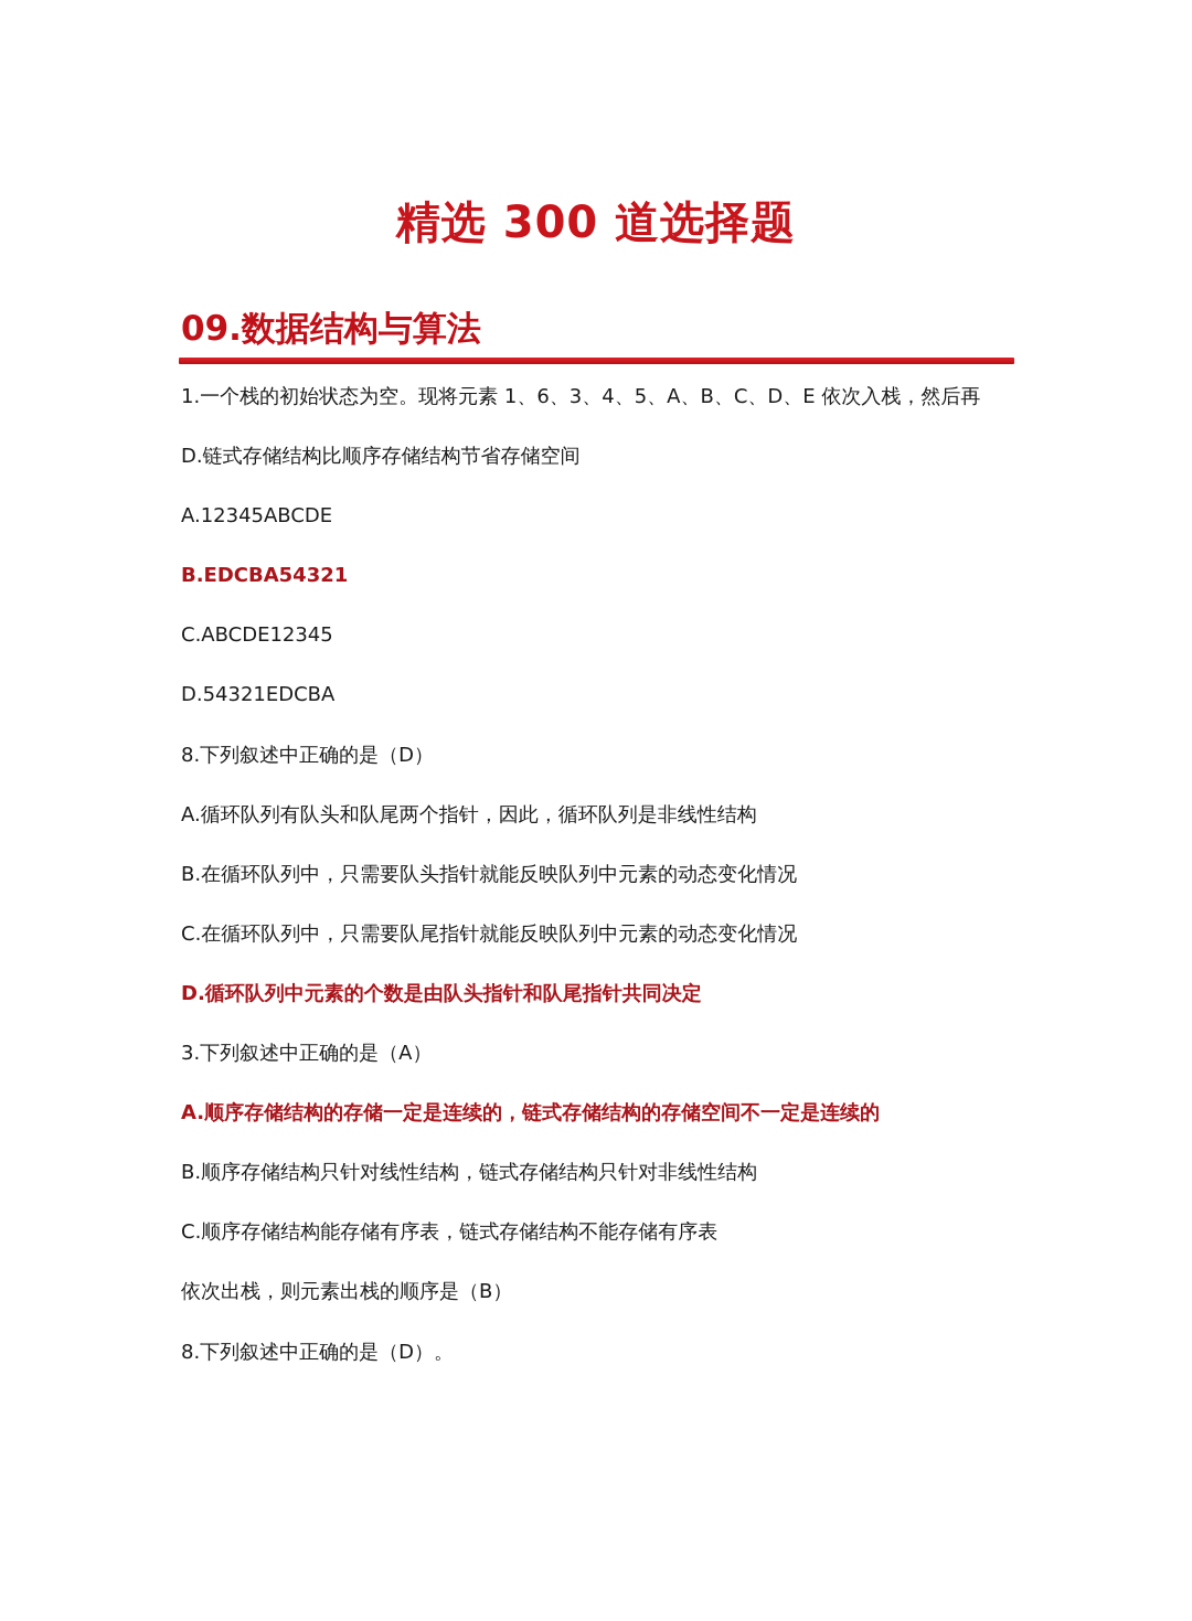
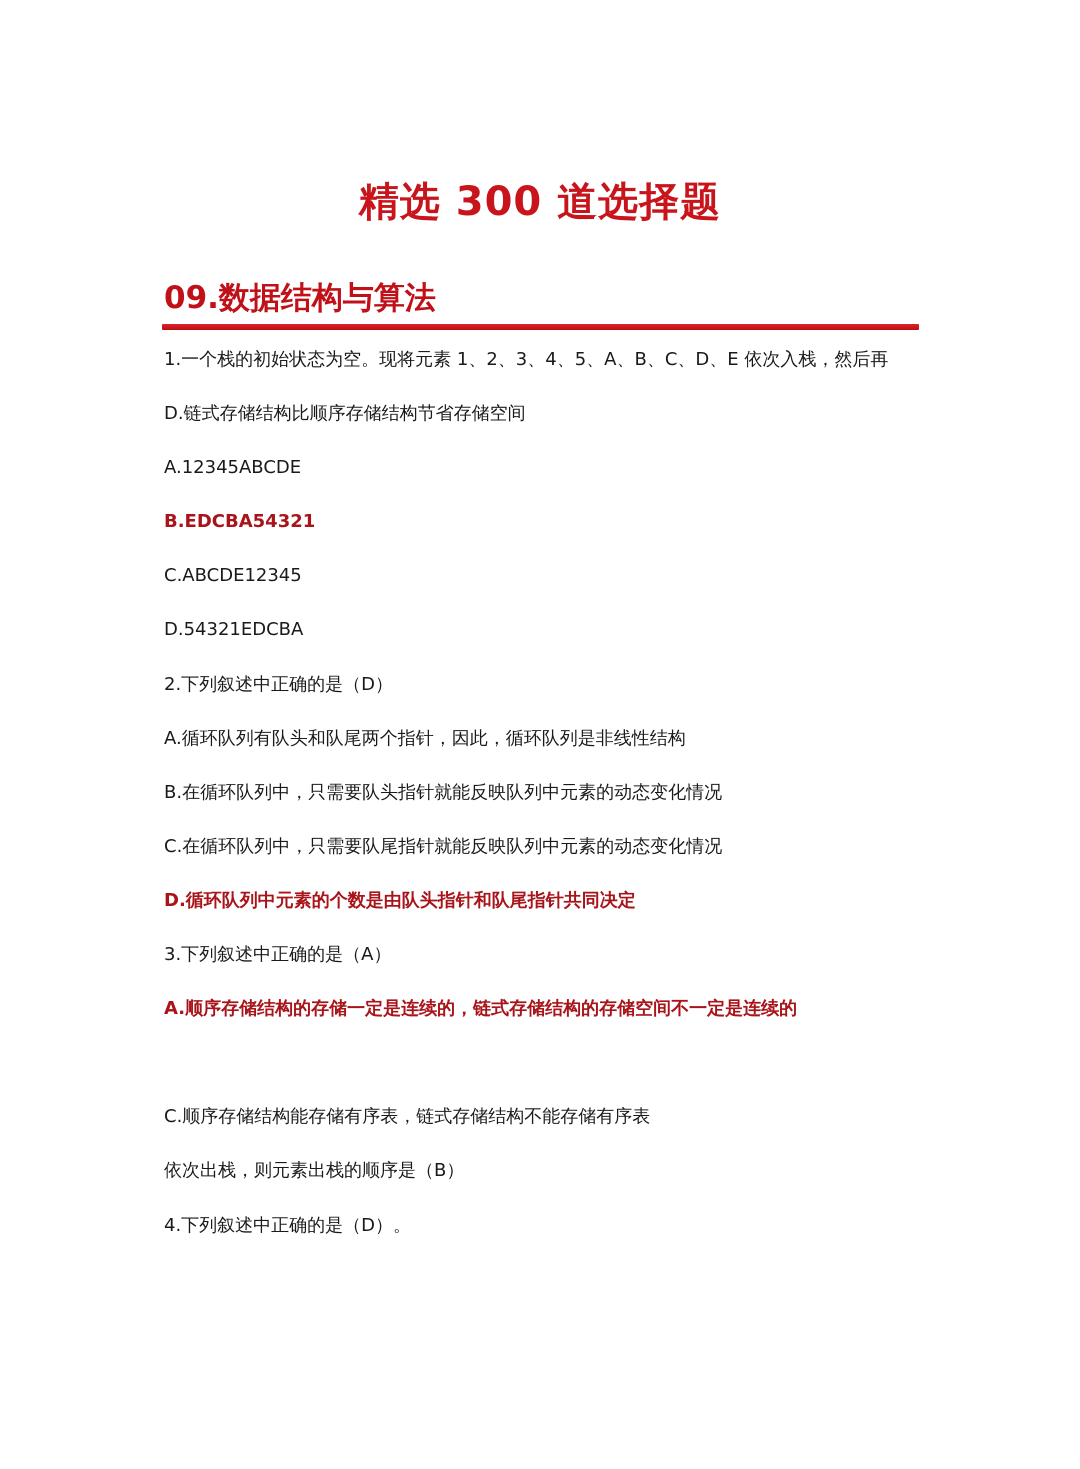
  精选 300 道选择题
  09.数据结构与算法
- 1.一个栈的初始状态为空。现将元素 1、6、3、4、5、A、B、C、D、E 依次入栈，然后再
+ 1.一个栈的初始状态为空。现将元素 1、2、3、4、5、A、B、C、D、E 依次入栈，然后再
  D.链式存储结构比顺序存储结构节省存储空间
  A.12345ABCDE
  B.EDCBA54321
  C.ABCDE12345
  D.54321EDCBA
- 8.下列叙述中正确的是（D）
+ 2.下列叙述中正确的是（D）
  A.循环队列有队头和队尾两个指针，因此，循环队列是非线性结构
  B.在循环队列中，只需要队头指针就能反映队列中元素的动态变化情况
  C.在循环队列中，只需要队尾指针就能反映队列中元素的动态变化情况
  D.循环队列中元素的个数是由队头指针和队尾指针共同决定
  3.下列叙述中正确的是（A）
  A.顺序存储结构的存储一定是连续的，链式存储结构的存储空间不一定是连续的
- B.顺序存储结构只针对线性结构，链式存储结构只针对非线性结构
  C.顺序存储结构能存储有序表，链式存储结构不能存储有序表
  依次出栈，则元素出栈的顺序是（B）
- 8.下列叙述中正确的是（D）。
+ 4.下列叙述中正确的是（D）。
